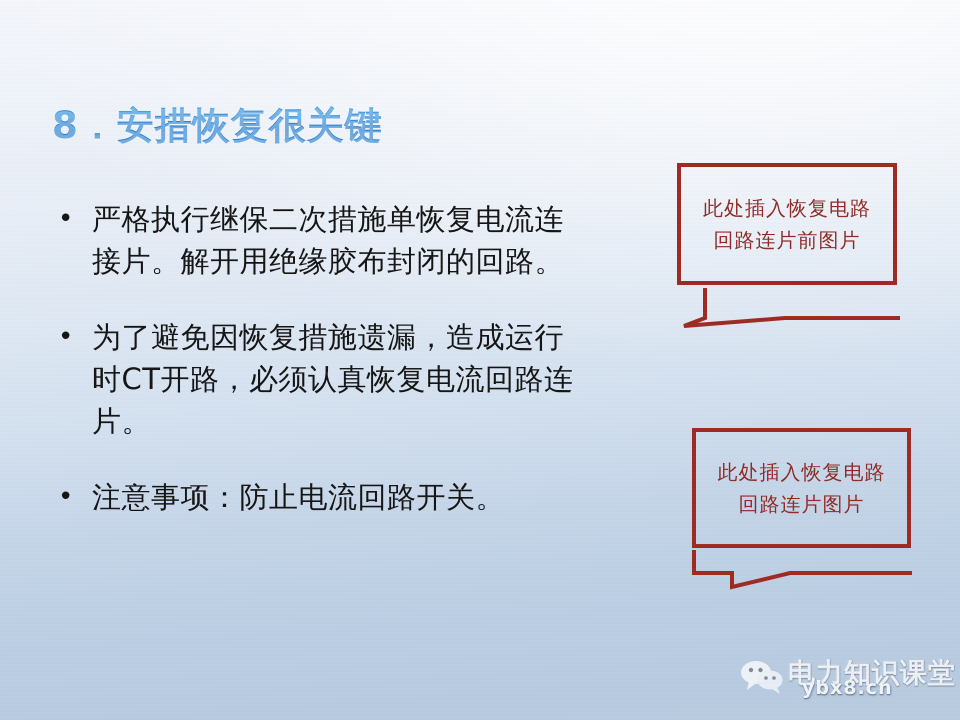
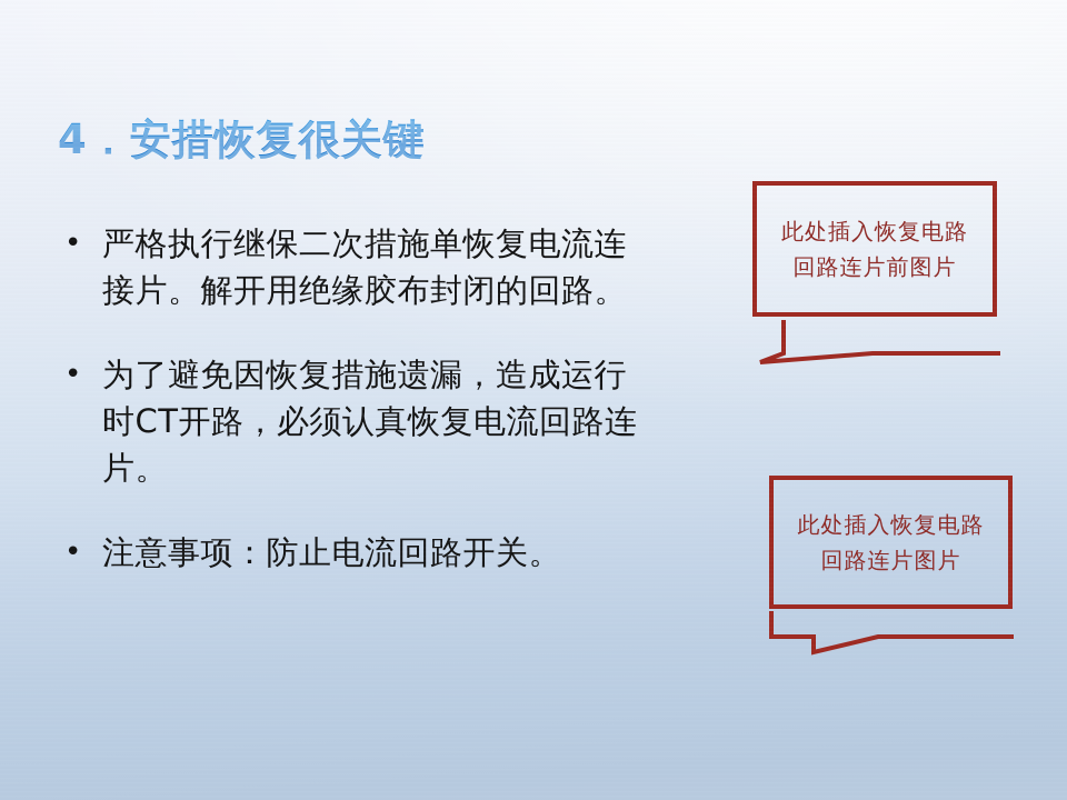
- 8．安措恢复很关键
+ 4．安措恢复很关键
  •
  严格执行继保二次措施单恢复电流连接片。解开用绝缘胶布封闭的回路。
  •
  为了避免因恢复措施遗漏，造成运行时CT开路，必须认真恢复电流回路连片。
  •
  注意事项：防止电流回路开关。
  此处插入恢复电路
  回路连片前图片
  此处插入恢复电路
  回路连片图片
- 电力知识课堂
- ybx8.cn
